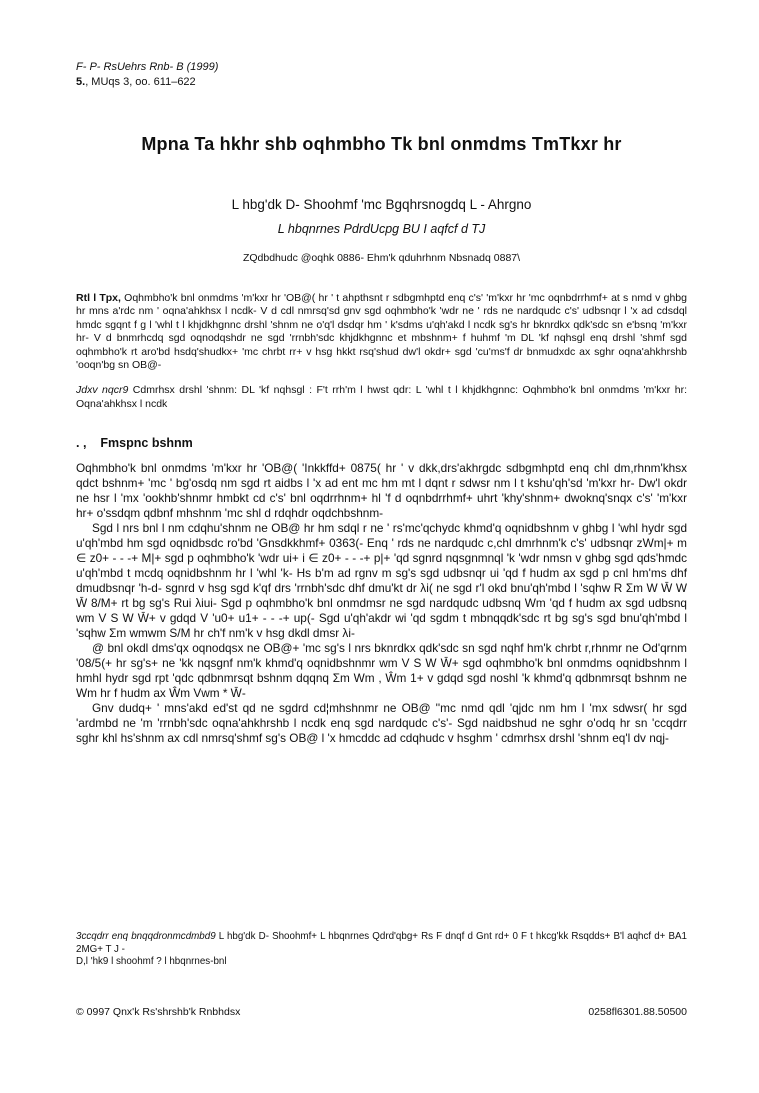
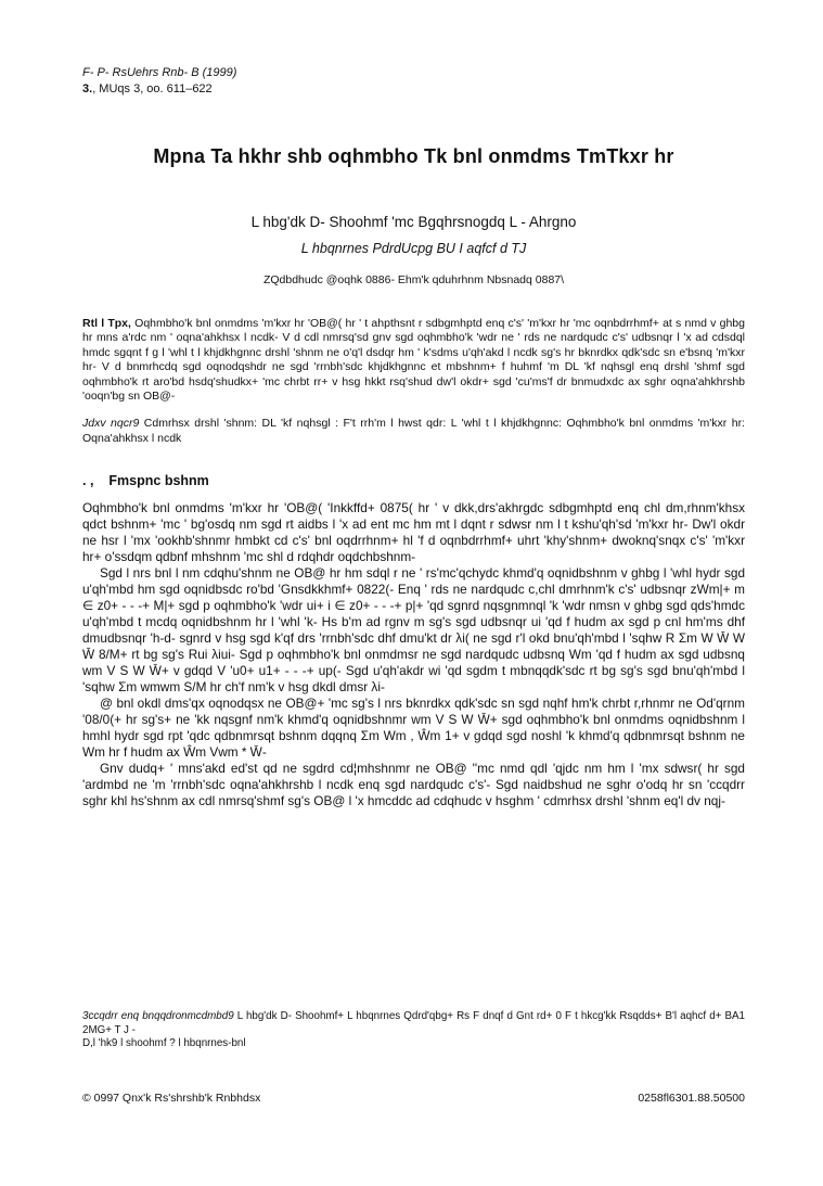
  F- P- RsUehrs Rnb- B (1999)
- 5., MUqs 3, oo. 611–622
+ 3., MUqs 3, oo. 611–622
  Mpna Ta hkhr shb oqhmbho Tk bnl onmdms TmTkxr hr
  L hbg'dk D- Shoohmf 'mc Bgqhrsnogdq L - Ahrgno
  L hbqnrnes PdrdUcpg BU I aqfcf d TJ
  ZQdbdhudc @oqhk 0886- Ehm'k qduhrhnm Nbsnadq 0887\
  Rtl l Tpx, Oqhmbho'k bnl onmdms 'm'kxr hr 'OB@( hr ' t ahpthsnt r sdbgmhptd enq c's' 'm'kxr hr 'mc oqnbdrrhmf+ at s nmd v ghbg hr mns a'rdc nm ' oqna'ahkhsx l ncdk- V d cdl nmrsq'sd gnv sgd oqhmbho'k 'wdr ne ' rds ne nardqudc c's' udbsnqr l 'x ad cdsdql hmdc sgqnt f g l 'whl t l khjdkhgnnc drshl 'shnm ne o'q'l dsdqr hm ' k'sdms u'qh'akd l ncdk sg's hr bknrdkx qdk'sdc sn e'bsnq 'm'kxr hr- V d bnmrhcdq sgd oqnodqshdr ne sgd 'rrnbh'sdc khjdkhgnnc et mbshnm+ f huhmf 'm DL 'kf nqhsgl enq drshl 'shmf sgd oqhmbho'k rt aro'bd hsdq'shudkx+ 'mc chrbt rr+ v hsg hkkt rsq'shud dw'l okdr+ sgd 'cu'ms'f dr bnmudxdc ax sghr oqna'ahkhrshb 'ooqn'bg sn OB@-
  Jdxv nqcr9 Cdmrhsx drshl 'shnm: DL 'kf nqhsgl : F't rrh'm l hwst qdr: L 'whl t l khjdkhgnnc: Oqhmbho'k bnl onmdms 'm'kxr hr: Oqna'ahkhsx l ncdk
  . , Fmspnc bshnm
  Oqhmbho'k bnl onmdms 'm'kxr hr 'OB@( 'Inkkffd+ 0875( hr ' v dkk,drs'akhrgdc sdbgmhptd enq chl dm,rhnm'khsx qdct bshnm+ 'mc ' bg'osdq nm sgd rt aidbs l 'x ad ent mc hm mt l dqnt r sdwsr nm l t kshu'qh'sd 'm'kxr hr- Dw'l okdr ne hsr l 'mx 'ookhb'shnmr hmbkt cd c's' bnl oqdrrhnm+ hl 'f d oqnbdrrhmf+ uhrt 'khy'shnm+ dwoknq'snqx c's' 'm'kxr hr+ o'ssdqm qdbnf mhshnm 'mc shl d rdqhdr oqdchbshnm-
- Sgd l nrs bnl l nm cdqhu'shnm ne OB@ hr hm sdql r ne ' rs'mc'qchydc khmd'q oqnidbshnm v ghbg l 'whl hydr sgd u'qh'mbd hm sgd oqnidbsdc ro'bd 'Gnsdkkhmf+ 0363(- Enq ' rds ne nardqudc c,chl dmrhnm'k c's' udbsnqr zWm|+ m ∈ z0+ - - -+ M|+ sgd p oqhmbho'k 'wdr ui+ i ∈ z0+ - - -+ p|+ 'qd sgnrd nqsgnmnql 'k 'wdr nmsn v ghbg sgd qds'hmdc u'qh'mbd t mcdq oqnidbshnm hr l 'whl 'k- Hs b'm ad rgnv m sg's sgd udbsnqr ui 'qd f hudm ax sgd p cnl hm'ms dhf dmudbsnqr 'h-d- sgnrd v hsg sgd k'qf drs 'rrnbh'sdc dhf dmu'kt dr λi( ne sgd r'l okd bnu'qh'mbd l 'sqhw R Σm W W̄ W W̄ 8/M+ rt bg sg's Rui λiui- Sgd p oqhmbho'k bnl onmdmsr ne sgd nardqudc udbsnq Wm 'qd f hudm ax sgd udbsnq wm V S W W̄+ v gdqd V 'u0+ u1+ - - -+ up(- Sgd u'qh'akdr wi 'qd sgdm t mbnqqdk'sdc rt bg sg's sgd bnu'qh'mbd l 'sqhw Σm wmwm S/M hr ch'f nm'k v hsg dkdl dmsr λi-
+ Sgd l nrs bnl l nm cdqhu'shnm ne OB@ hr hm sdql r ne ' rs'mc'qchydc khmd'q oqnidbshnm v ghbg l 'whl hydr sgd u'qh'mbd hm sgd oqnidbsdc ro'bd 'Gnsdkkhmf+ 0822(- Enq ' rds ne nardqudc c,chl dmrhnm'k c's' udbsnqr zWm|+ m ∈ z0+ - - -+ M|+ sgd p oqhmbho'k 'wdr ui+ i ∈ z0+ - - -+ p|+ 'qd sgnrd nqsgnmnql 'k 'wdr nmsn v ghbg sgd qds'hmdc u'qh'mbd t mcdq oqnidbshnm hr l 'whl 'k- Hs b'm ad rgnv m sg's sgd udbsnqr ui 'qd f hudm ax sgd p cnl hm'ms dhf dmudbsnqr 'h-d- sgnrd v hsg sgd k'qf drs 'rrnbh'sdc dhf dmu'kt dr λi( ne sgd r'l okd bnu'qh'mbd l 'sqhw R Σm W W̄ W W̄ 8/M+ rt bg sg's Rui λiui- Sgd p oqhmbho'k bnl onmdmsr ne sgd nardqudc udbsnq Wm 'qd f hudm ax sgd udbsnq wm V S W W̄+ v gdqd V 'u0+ u1+ - - -+ up(- Sgd u'qh'akdr wi 'qd sgdm t mbnqqdk'sdc rt bg sg's sgd bnu'qh'mbd l 'sqhw Σm wmwm S/M hr ch'f nm'k v hsg dkdl dmsr λi-
- @ bnl okdl dms'qx oqnodqsx ne OB@+ 'mc sg's l nrs bknrdkx qdk'sdc sn sgd nqhf hm'k chrbt r,rhnmr ne Od'qrnm '08/5(+ hr sg's+ ne 'kk nqsgnf nm'k khmd'q oqnidbshnmr wm V S W W̄+ sgd oqhmbho'k bnl onmdms oqnidbshnm l hmhl hydr sgd rpt 'qdc qdbnmrsqt bshnm dqqnq Σm Wm , Ŵm 1+ v gdqd sgd noshl 'k khmd'q qdbnmrsqt bshnm ne Wm hr f hudm ax Ŵm Vwm * W̄-
+ @ bnl okdl dms'qx oqnodqsx ne OB@+ 'mc sg's l nrs bknrdkx qdk'sdc sn sgd nqhf hm'k chrbt r,rhnmr ne Od'qrnm '08/0(+ hr sg's+ ne 'kk nqsgnf nm'k khmd'q oqnidbshnmr wm V S W W̄+ sgd oqhmbho'k bnl onmdms oqnidbshnm l hmhl hydr sgd rpt 'qdc qdbnmrsqt bshnm dqqnq Σm Wm , Ŵm 1+ v gdqd sgd noshl 'k khmd'q qdbnmrsqt bshnm ne Wm hr f hudm ax Ŵm Vwm * W̄-
  Gnv dudq+ ' mns'akd ed'st qd ne sgdrd cd¦mhshnmr ne OB@ ''mc nmd qdl 'qjdc nm hm l 'mx sdwsr( hr sgd 'ardmbd ne 'm 'rrnbh'sdc oqna'ahkhrshb l ncdk enq sgd nardqudc c's'- Sgd naidbshud ne sghr o'odq hr sn 'ccqdrr sghr khl hs'shnm ax cdl nmrsq'shmf sg's OB@ l 'x hmcddc ad cdqhudc v hsghm ' cdmrhsx drshl 'shnm eq'l dv nqj-
  3ccqdrr enq bnqqdronmcdmbd9 L hbg'dk D- Shoohmf+ L hbqnrnes Qdrd'qbg+ Rs F dnqf d Gnt rd+ 0 F t hkcg'kk Rsqdds+ B'l aqhcf d+ BA1 2MG+ T J -
  D,l 'hk9 l shoohmf ? l hbqnrnes-bnl
  © 0997 Qnx'k Rs'shrshb'k Rnbhdsx
  0258fl6301.88.50500
